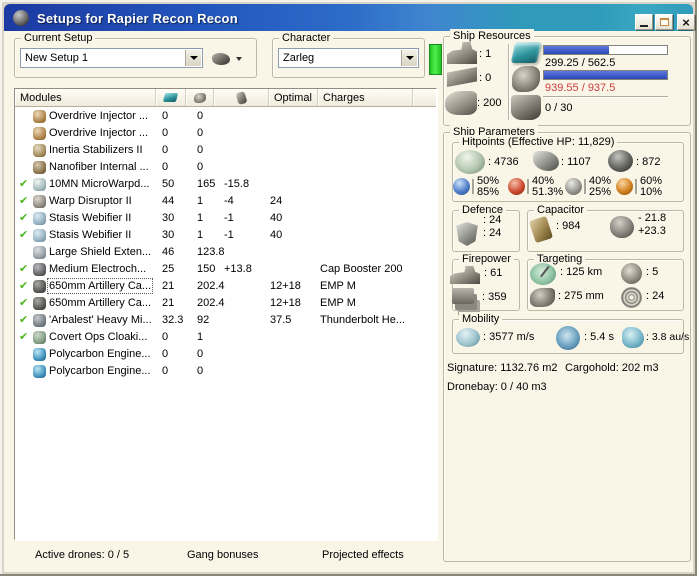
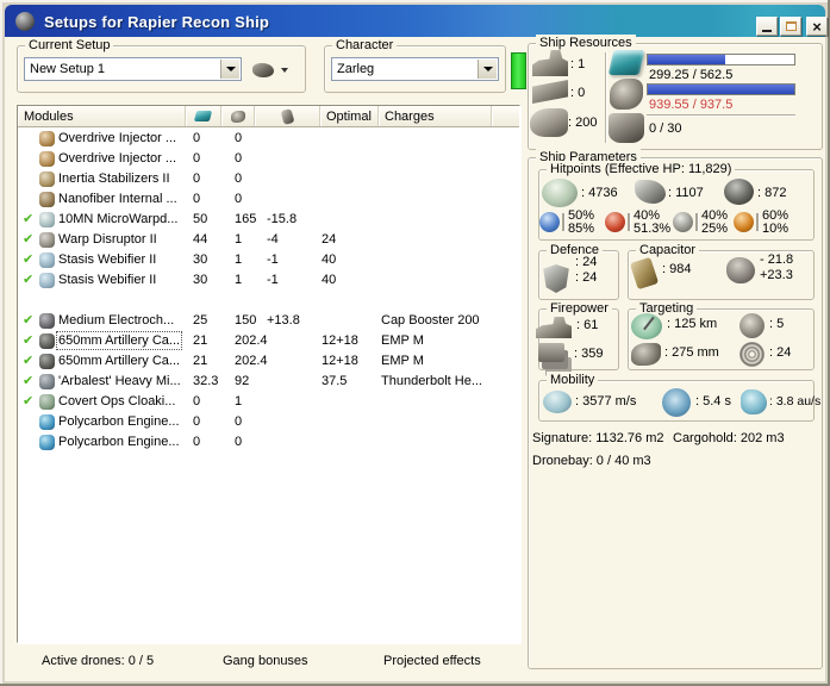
- Setups for Rapier Recon Recon
+ Setups for Rapier Recon Ship
  ×
  Current Setup
  New Setup 1
  Character
  Zarleg
  Modules
  Optimal
  Charges
  Overdrive Injector ...
  0
  0
  Overdrive Injector ...
  0
  0
  Inertia Stabilizers II
  0
  0
  Nanofiber Internal ...
  0
  0
  ✔
  10MN MicroWarpd...
  50
  165
  -15.8
  ✔
  Warp Disruptor II
  44
  1
  -4
  24
  ✔
  Stasis Webifier II
  30
  1
  -1
  40
  ✔
  Stasis Webifier II
  30
  1
  -1
  40
- Large Shield Exten...
- 46
- 123.8
  ✔
  Medium Electroch...
  25
  150
  +13.8
  Cap Booster 200
  ✔
  650mm Artillery Ca...
  21
  202.4
  12+18
  EMP M
  ✔
  650mm Artillery Ca...
  21
  202.4
  12+18
  EMP M
  ✔
  'Arbalest' Heavy Mi...
  32.3
  92
  37.5
  Thunderbolt He...
  ✔
  Covert Ops Cloaki...
  0
  1
  Polycarbon Engine...
  0
  0
  Polycarbon Engine...
  0
  0
  Active drones: 0 / 5
  Gang bonuses
  Projected effects
  Ship Resources
  : 1
  : 0
  : 200
  299.25 / 562.5
  939.55 / 937.5
  0 / 30
  Ship Parameters
  Hitpoints (Effective HP: 11,829)
  : 4736
  : 1107
  : 872
  50%
  85%
  40%
  51.3%
  40%
  25%
  60%
  10%
  Defence
  : 24
  : 24
  Capacitor
  : 984
  - 21.8
  +23.3
  Firepower
  : 61
  : 359
  Targeting
  : 125 km
  : 5
  : 275 mm
  : 24
  Mobility
  : 3577 m/s
  : 5.4 s
  : 3.8 au/s
  Signature: 1132.76 m2
  Cargohold: 202 m3
  Dronebay: 0 / 40 m3
